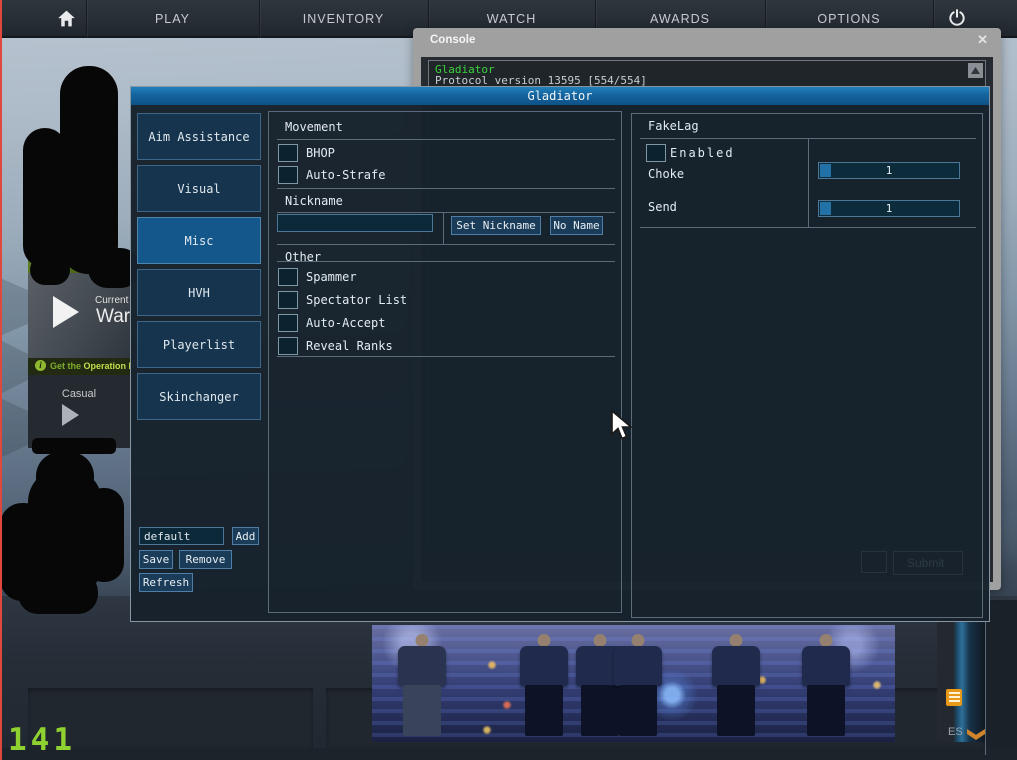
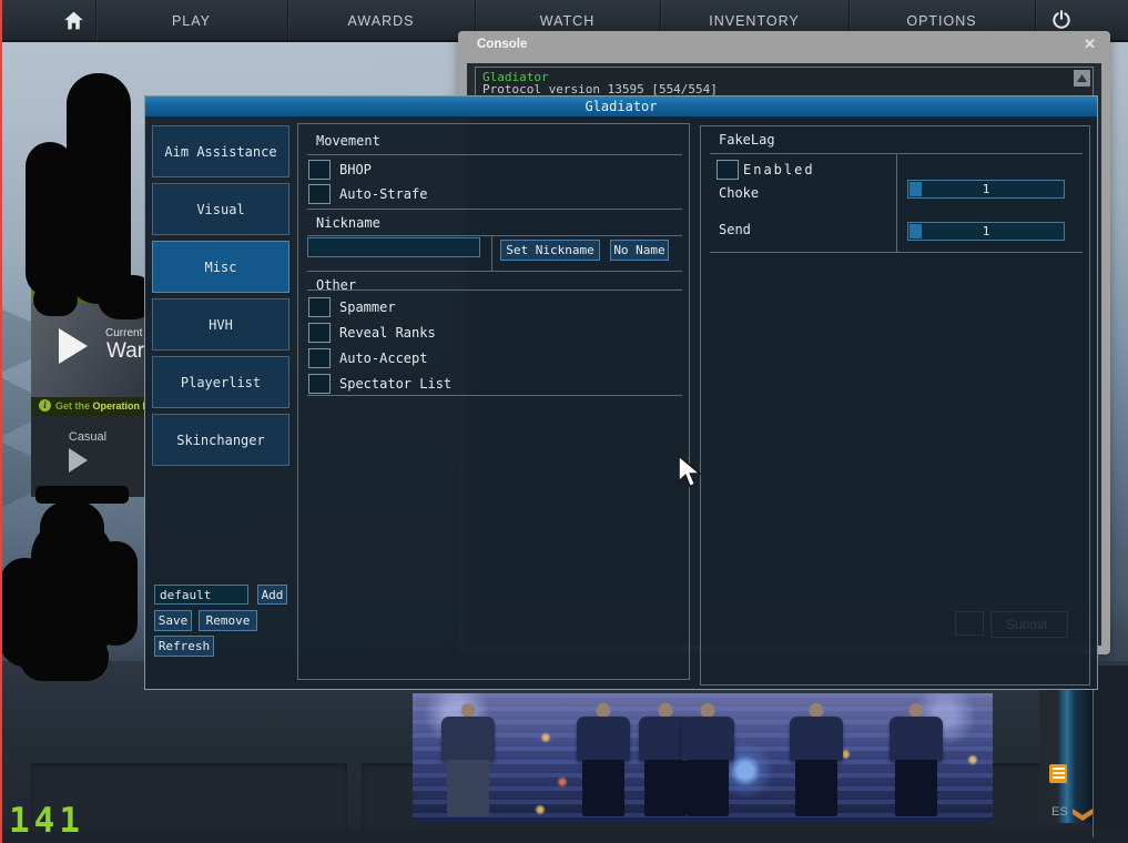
  ES
  141
  Current
  War
  i
  Get the Operation
  Casual
  PLAY
- INVENTORY
+ AWARDS
  WATCH
- AWARDS
+ INVENTORY
  OPTIONS
  Console
  ✕
  Gladiator
  Protocol version 13595 [554/554]
  Gladiator
  Aim Assistance
  Visual
  Misc
  HVH
  Playerlist
  Skinchanger
  Movement
  BHOP
  Auto-Strafe
  Nickname
  Set Nickname
  No Name
  Other
  Spammer
- Spectator List
+ Reveal Ranks
  Auto-Accept
- Reveal Ranks
+ Spectator List
  FakeLag
  Enabled
  Choke
  Send
  1
  1
  default
  Add
  Save
  Remove
  Refresh
  Submit
